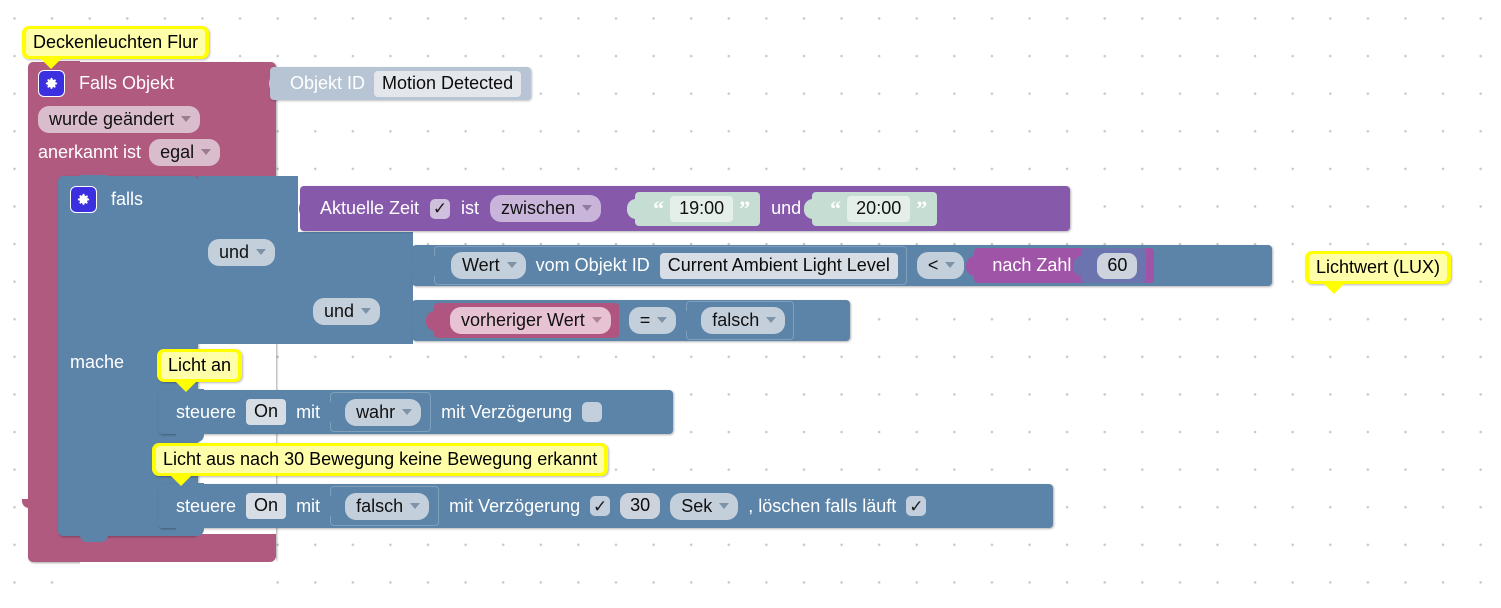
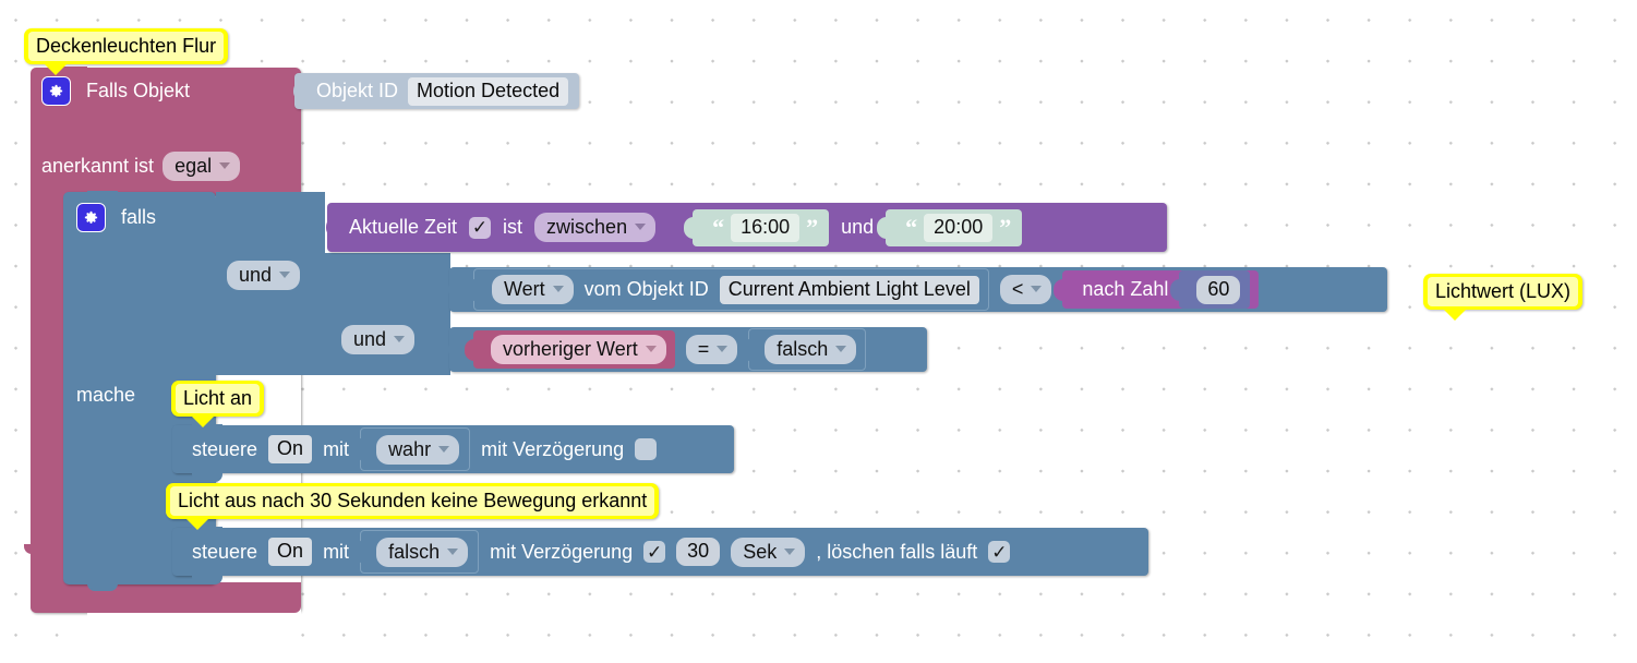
  Falls Objekt
- wurde geändert
  anerkannt ist
  egal
  Objekt ID
  Motion Detected
  falls
  mache
  und
  und
  Aktuelle Zeit
  ✓
  ist
  zwischen
  “
- 19:00
+ 16:00
  ”
  und
  “
  20:00
  ”
  Wert
  vom Objekt ID
  Current Ambient Light Level
  <
  nach Zahl
  60
  vorheriger Wert
  =
  falsch
  steuere
  On
  mit
  wahr
  mit Verzögerung
  steuere
  On
  mit
  falsch
  mit Verzögerung
  ✓
  30
  Sek
  , löschen falls läuft
  ✓
  Deckenleuchten Flur
  Lichtwert (LUX)
  Licht an
- Licht aus nach 30 Bewegung keine Bewegung erkannt
+ Licht aus nach 30 Sekunden keine Bewegung erkannt
